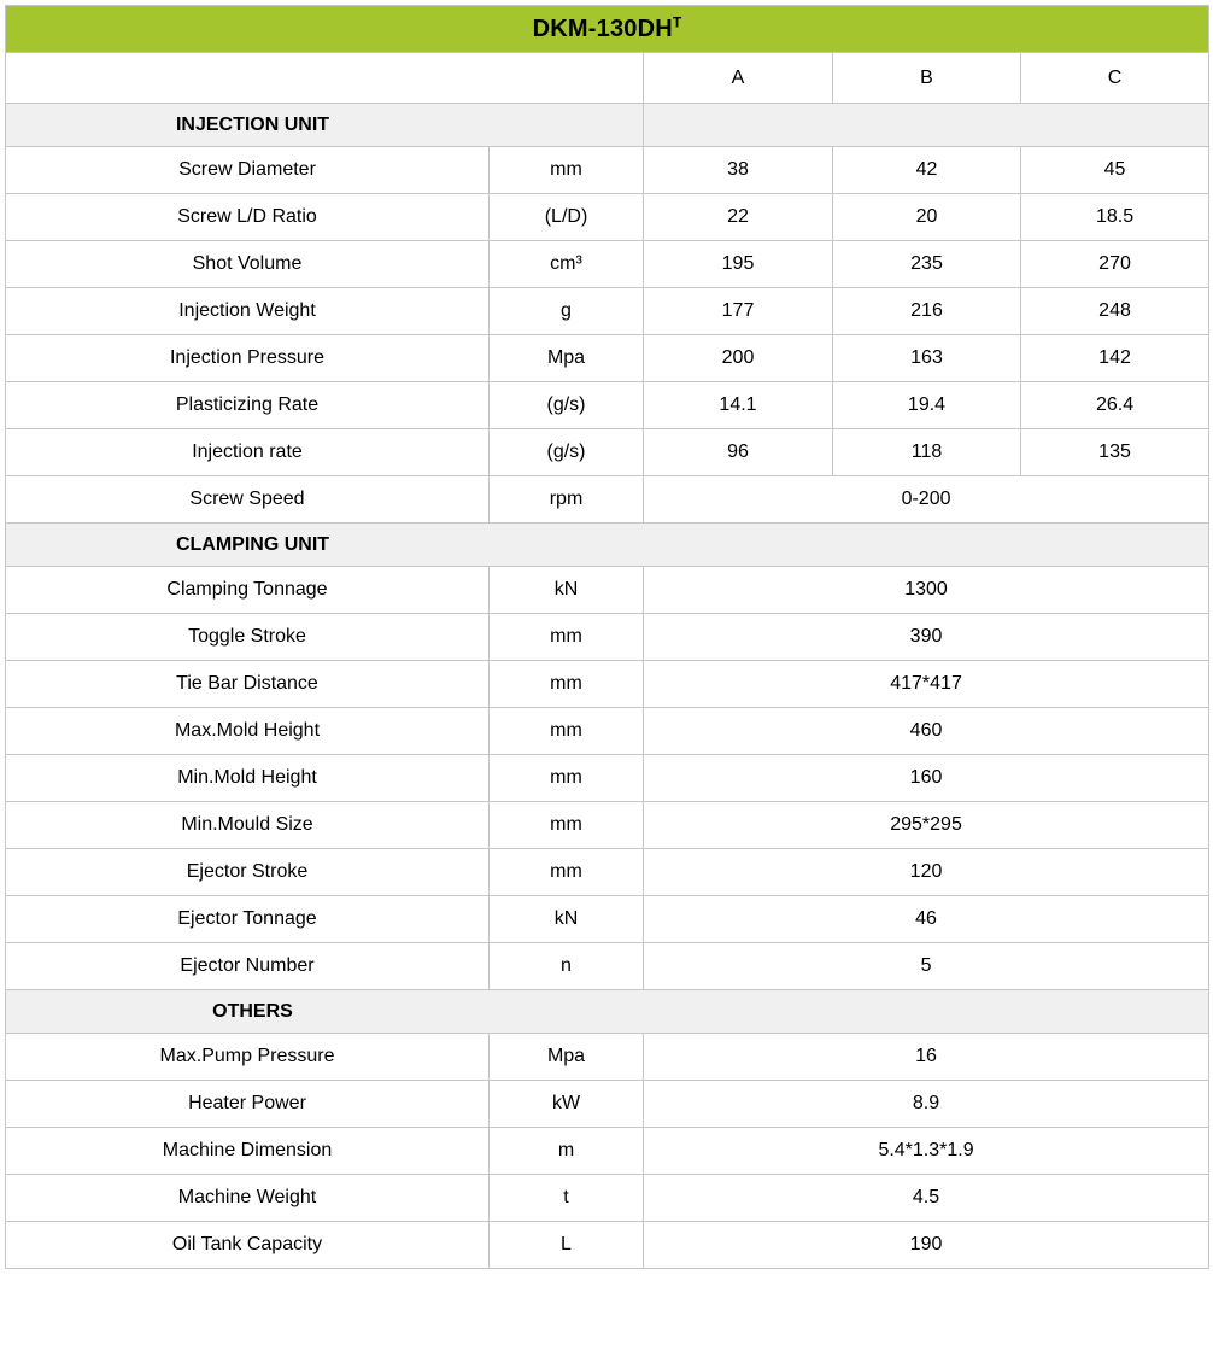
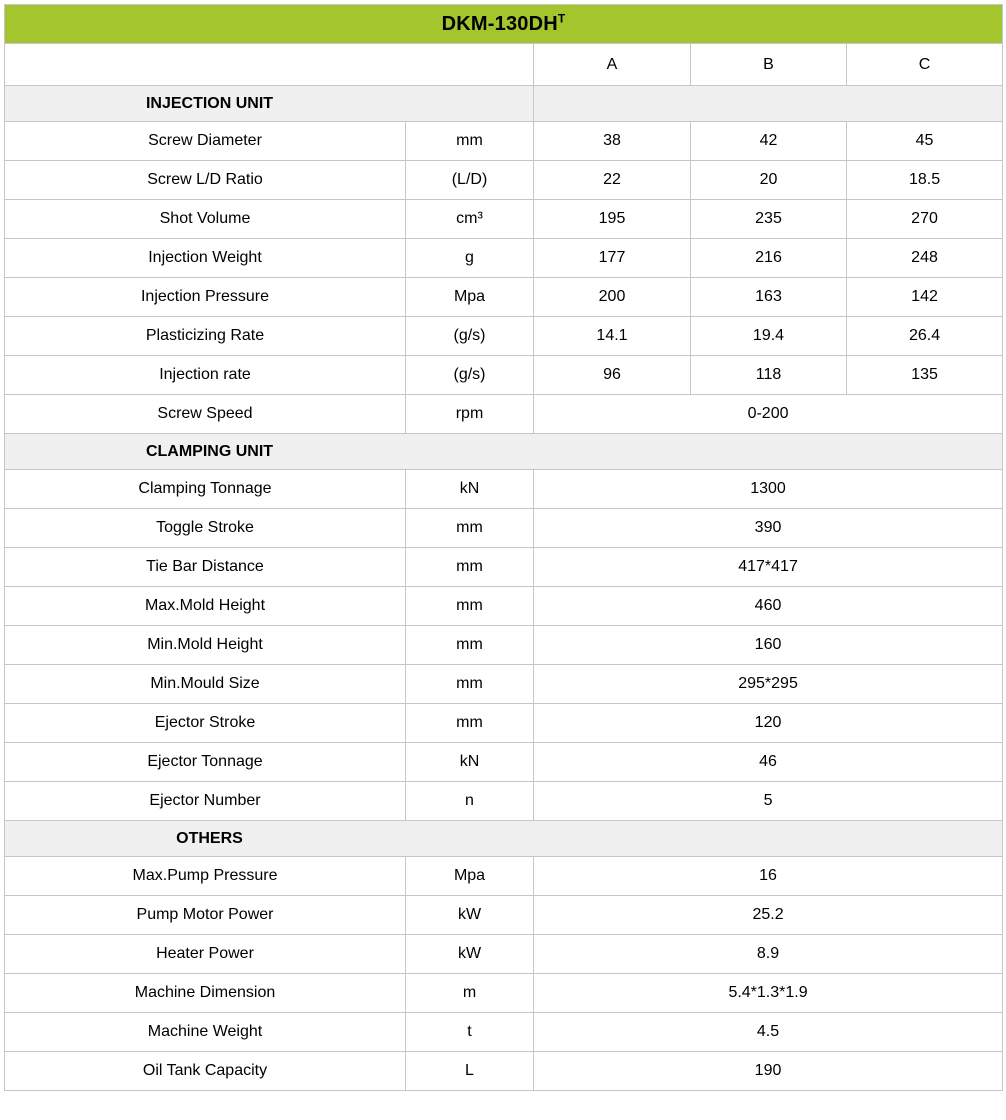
  DKM-130DHT
  	A	B	C
  INJECTION UNIT
  Screw Diameter	mm	38	42	45
  Screw L/D Ratio	(L/D)	22	20	18.5
  Shot Volume	cm³	195	235	270
  Injection Weight	g	177	216	248
  Injection Pressure	Mpa	200	163	142
  Plasticizing Rate	(g/s)	14.1	19.4	26.4
  Injection rate	(g/s)	96	118	135
  Screw Speed	rpm	0-200
  CLAMPING UNIT
  Clamping Tonnage	kN	1300
  Toggle Stroke	mm	390
  Tie Bar Distance	mm	417*417
  Max.Mold Height	mm	460
  Min.Mold Height	mm	160
  Min.Mould Size	mm	295*295
  Ejector Stroke	mm	120
  Ejector Tonnage	kN	46
  Ejector Number	n	5
  OTHERS
  Max.Pump Pressure	Mpa	16
+ Pump Motor Power	kW	25.2
  Heater Power	kW	8.9
  Machine Dimension	m	5.4*1.3*1.9
  Machine Weight	t	4.5
  Oil Tank Capacity	L	190
